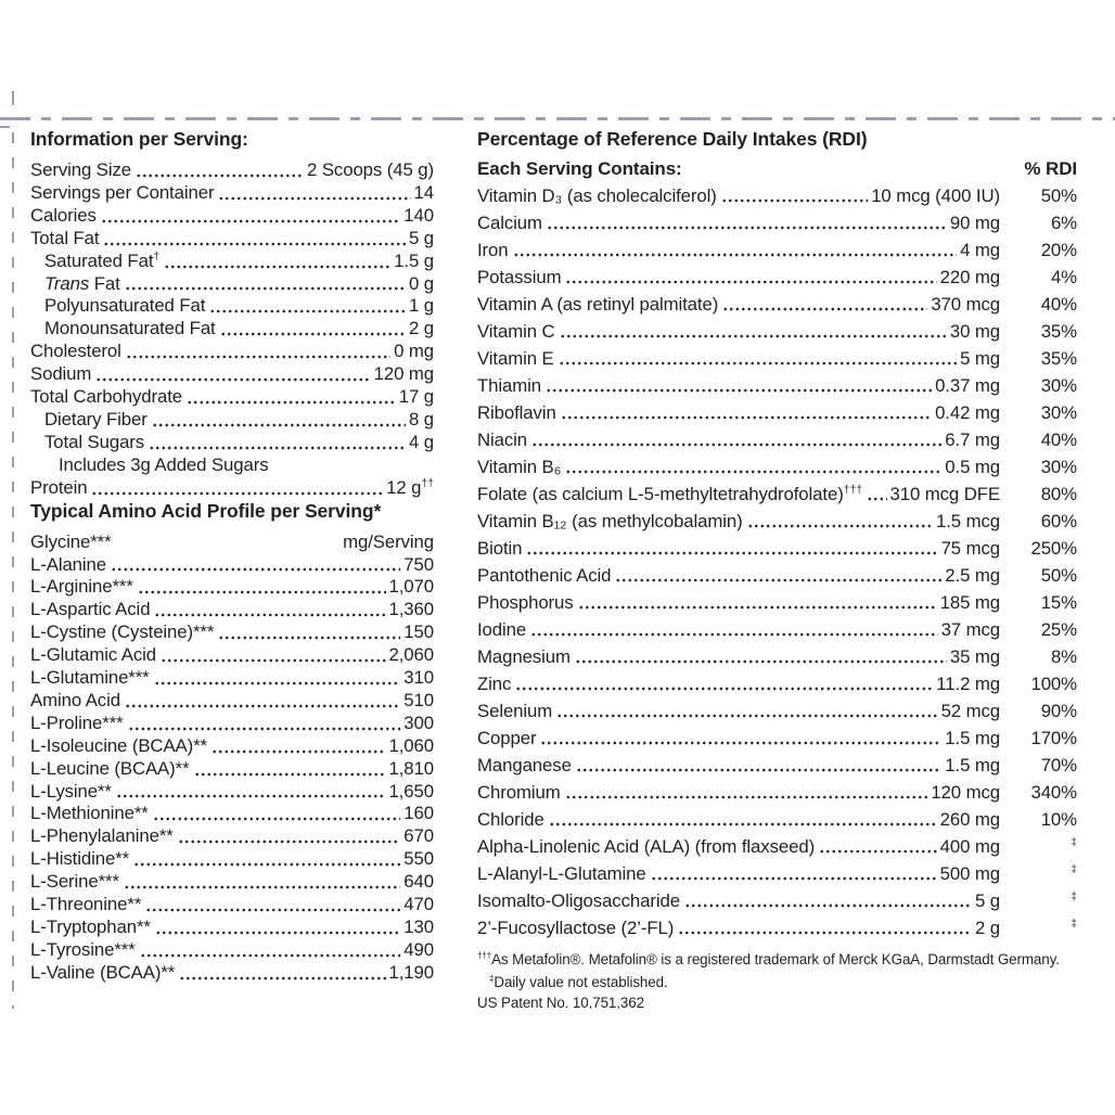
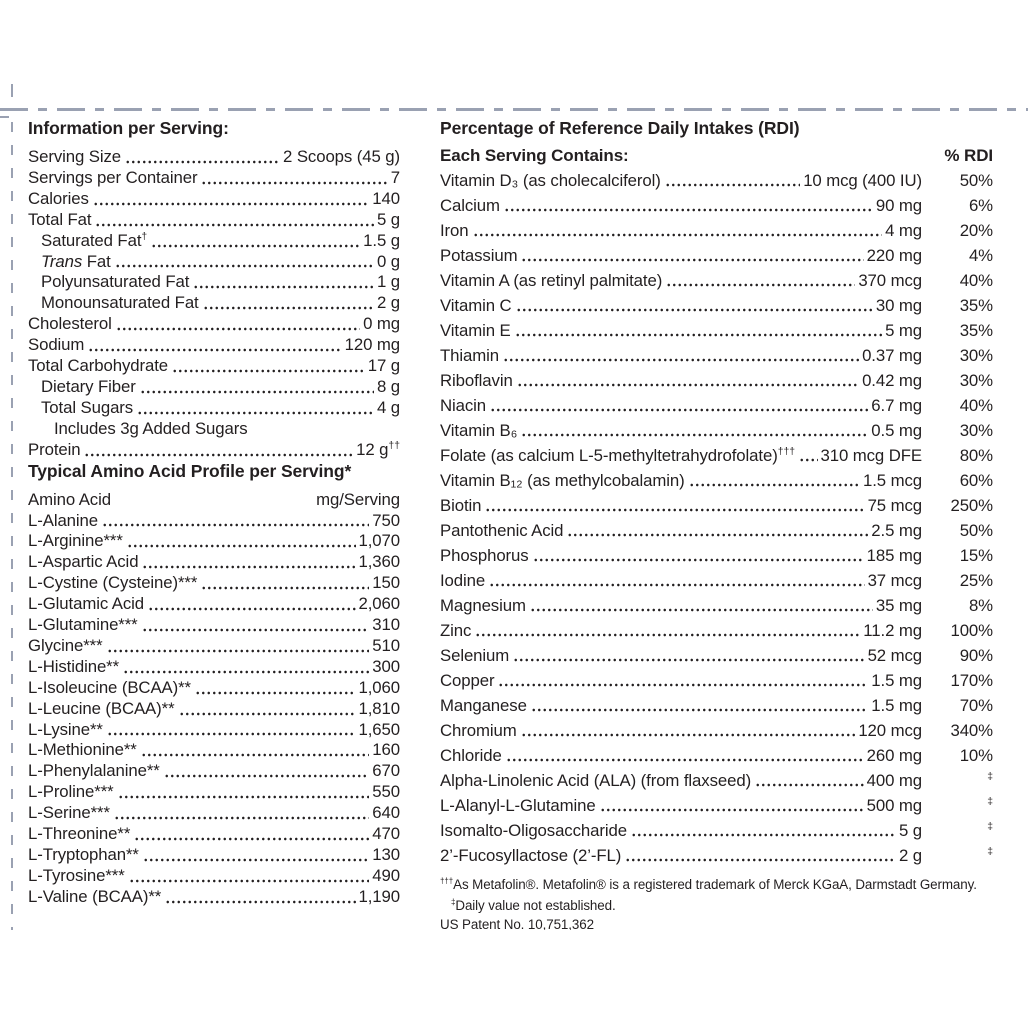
  Information per Serving:
  Serving Size
  2 Scoops (45 g)
  Servings per Container
- 14
+ 7
  Calories
  140
  Total Fat
  5 g
  Saturated Fat†
  1.5 g
  Trans Fat
  0 g
  Polyunsaturated Fat
  1 g
  Monounsaturated Fat
  2 g
  Cholesterol
  0 mg
  Sodium
  120 mg
  Total Carbohydrate
  17 g
  Dietary Fiber
  8 g
  Total Sugars
  4 g
  Includes 3g Added Sugars
  Protein
  12 g††
  Typical Amino Acid Profile per Serving*
- Glycine***
+ Amino Acid
  mg/Serving
  L-Alanine
  750
  L-Arginine***
  1,070
  L-Aspartic Acid
  1,360
  L-Cystine (Cysteine)***
  150
  L-Glutamic Acid
  2,060
  L-Glutamine***
  310
- Amino Acid
+ Glycine***
  510
- L-Proline***
+ L-Histidine**
  300
  L-Isoleucine (BCAA)**
  1,060
  L-Leucine (BCAA)**
  1,810
  L-Lysine**
  1,650
  L-Methionine**
  160
  L-Phenylalanine**
  670
- L-Histidine**
+ L-Proline***
  550
  L-Serine***
  640
  L-Threonine**
  470
  L-Tryptophan**
  130
  L-Tyrosine***
  490
  L-Valine (BCAA)**
  1,190
  Percentage of Reference Daily Intakes (RDI)
  Each Serving Contains:
  % RDI
  Vitamin D₃ (as cholecalciferol)
  10 mcg (400 IU)
  50%
  Calcium
  90 mg
  6%
  Iron
  4 mg
  20%
  Potassium
  220 mg
  4%
  Vitamin A (as retinyl palmitate)
  370 mcg
  40%
  Vitamin C
  30 mg
  35%
  Vitamin E
  5 mg
  35%
  Thiamin
  0.37 mg
  30%
  Riboflavin
  0.42 mg
  30%
  Niacin
  6.7 mg
  40%
  Vitamin B₆
  0.5 mg
  30%
  Folate (as calcium L-5-methyltetrahydrofolate)†††
  310 mcg DFE
  80%
  Vitamin B₁₂ (as methylcobalamin)
  1.5 mcg
  60%
  Biotin
  75 mcg
  250%
  Pantothenic Acid
  2.5 mg
  50%
  Phosphorus
  185 mg
  15%
  Iodine
  37 mcg
  25%
  Magnesium
  35 mg
  8%
  Zinc
  11.2 mg
  100%
  Selenium
  52 mcg
  90%
  Copper
  1.5 mg
  170%
  Manganese
  1.5 mg
  70%
  Chromium
  120 mcg
  340%
  Chloride
  260 mg
  10%
  Alpha-Linolenic Acid (ALA) (from flaxseed)
  400 mg
  ‡
  L-Alanyl-L-Glutamine
  500 mg
  ‡
  Isomalto-Oligosaccharide
  5 g
  ‡
  2’-Fucosyllactose (2’-FL)
  2 g
  ‡
  †††As Metafolin®. Metafolin® is a registered trademark of Merck KGaA, Darmstadt Germany.
  ‡Daily value not established.
  US Patent No. 10,751,362
